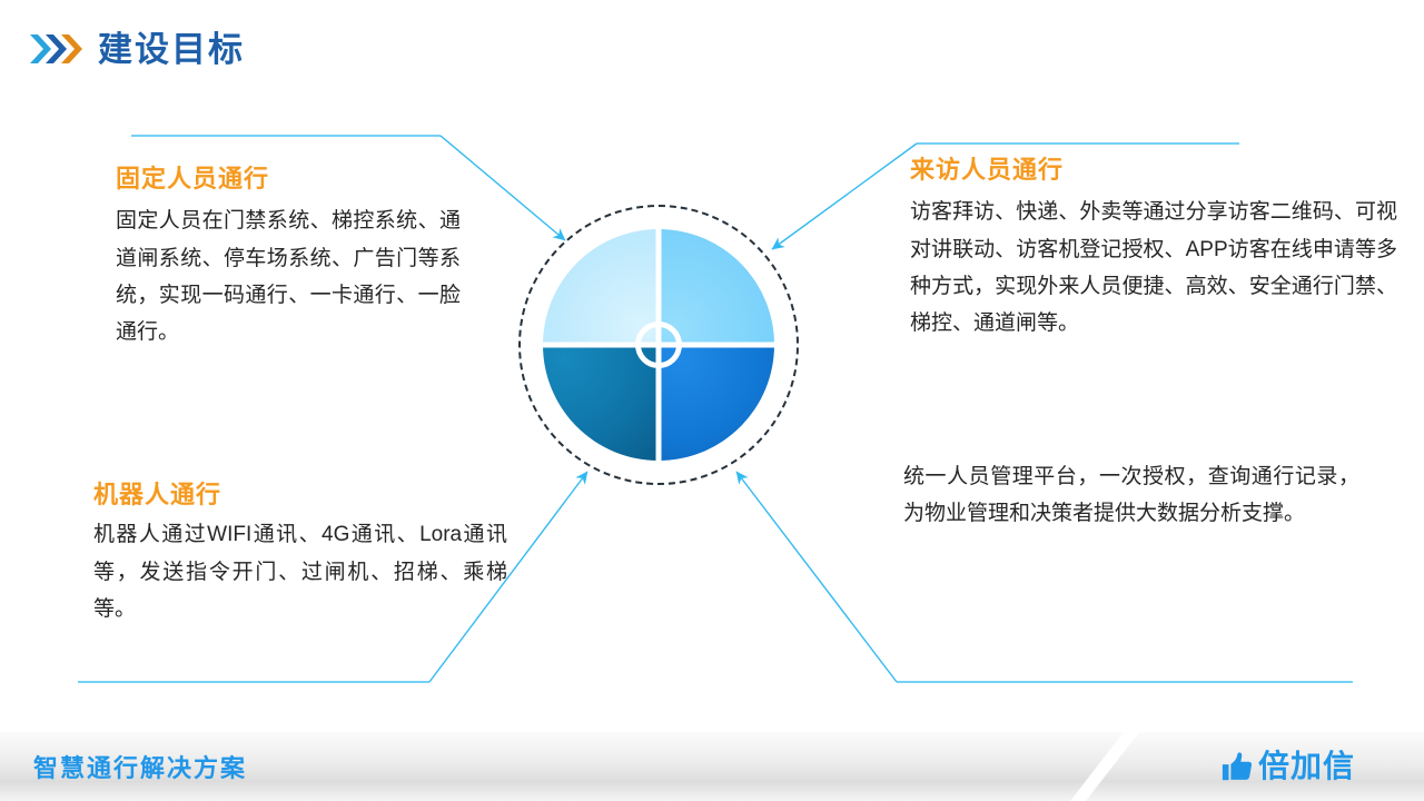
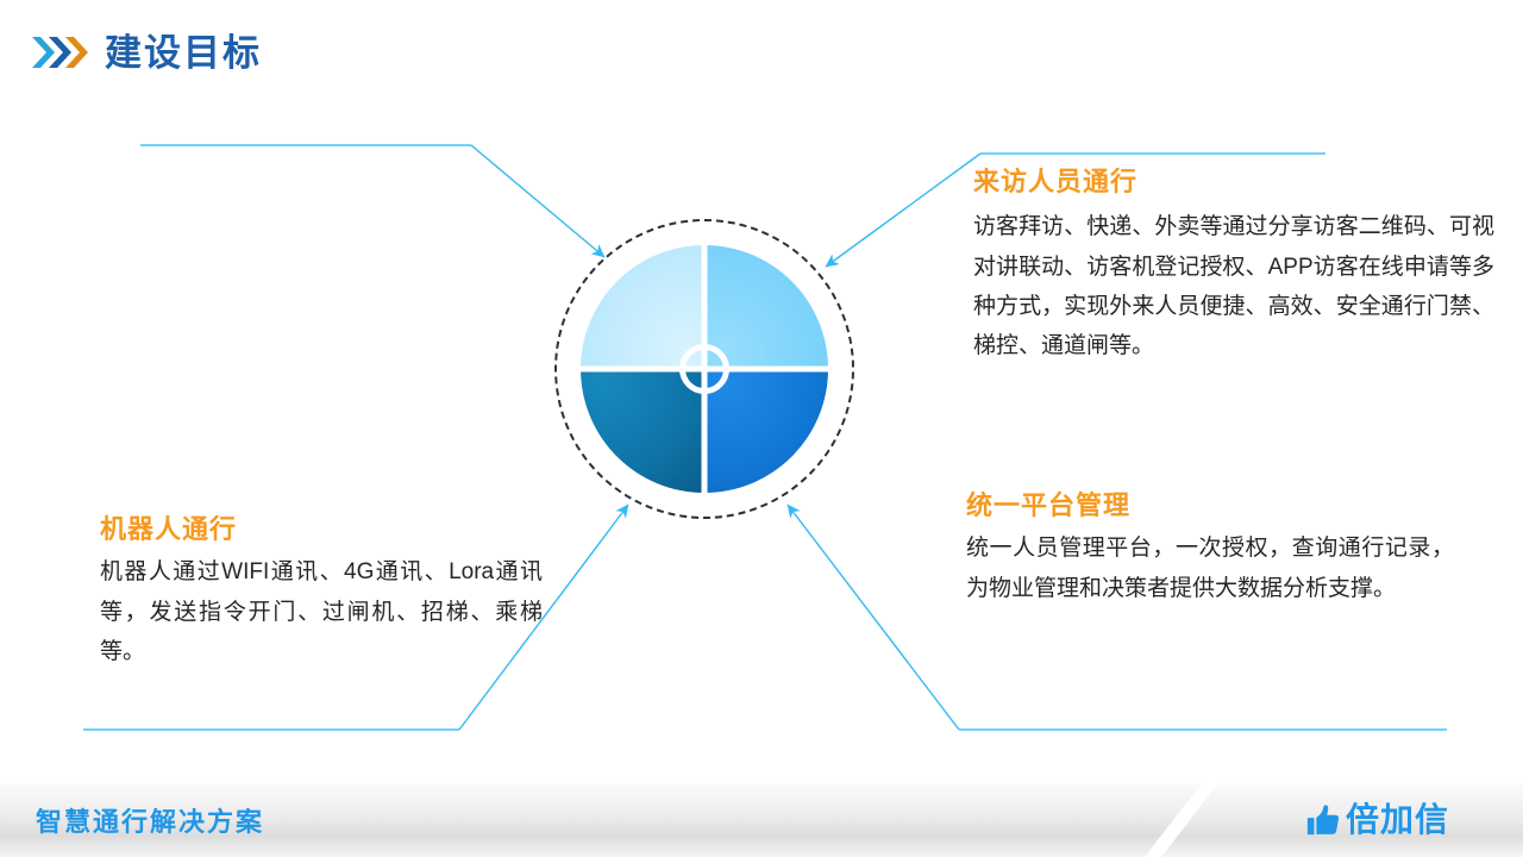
  建设目标
- 固定人员通行
- 固定人员在门禁系统、梯控系统、通道闸系统、停车场系统、广告门等系统，实现一码通行、一卡通行、一脸通行。
  来访人员通行
  访客拜访、快递、外卖等通过分享访客二维码、可视对讲联动、访客机登记授权、APP访客在线申请等多种方式，实现外来人员便捷、高效、安全通行门禁、梯控、通道闸等。
  机器人通行
  机器人通过WIFI通讯、4G通讯、Lora通讯等，发送指令开门、过闸机、招梯、乘梯等。
+ 统一平台管理
  统一人员管理平台，一次授权，查询通行记录，为物业管理和决策者提供大数据分析支撑。
  智慧通行解决方案
  倍加信
